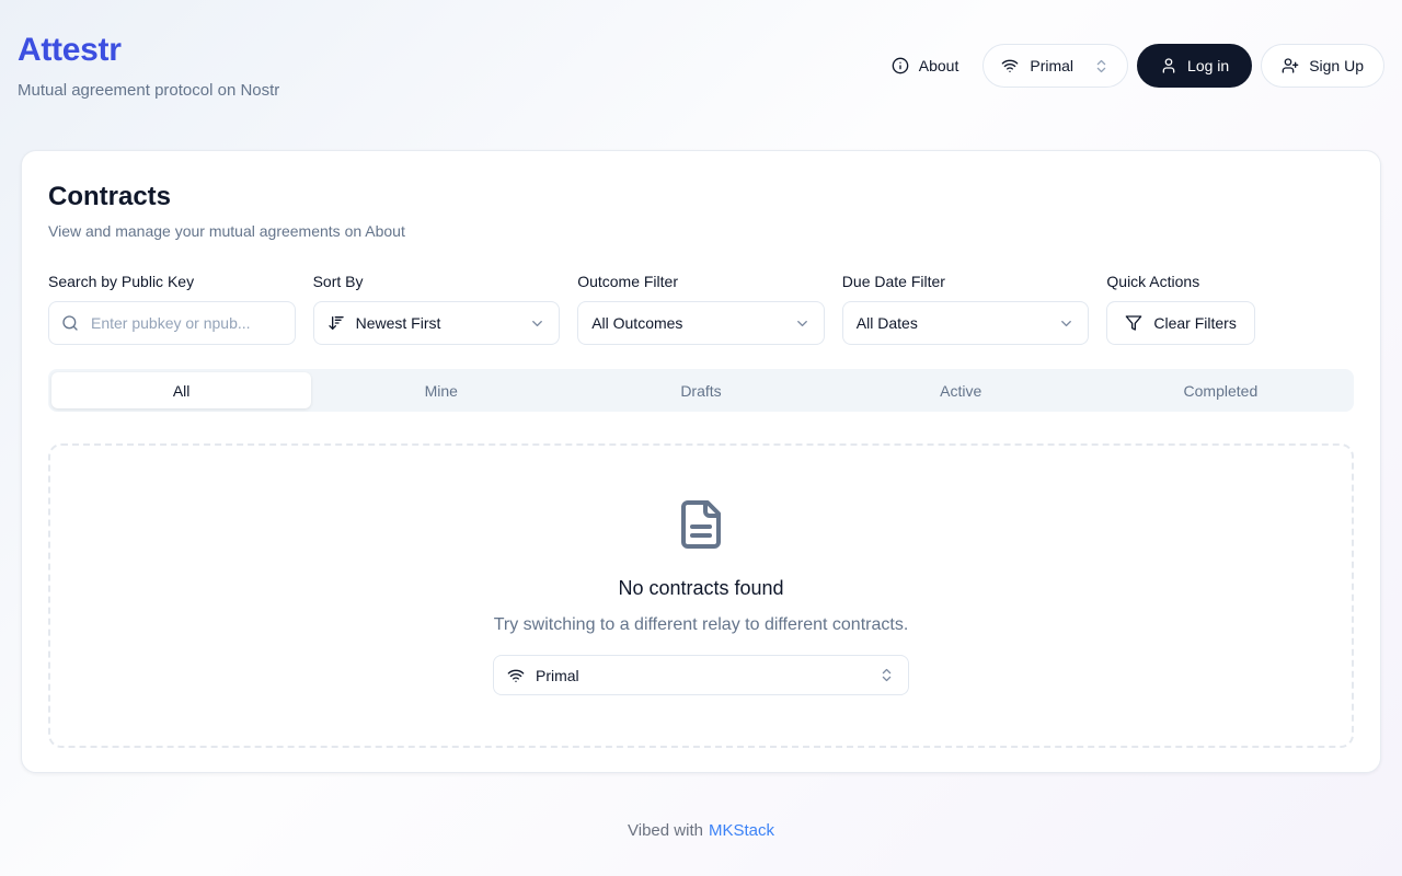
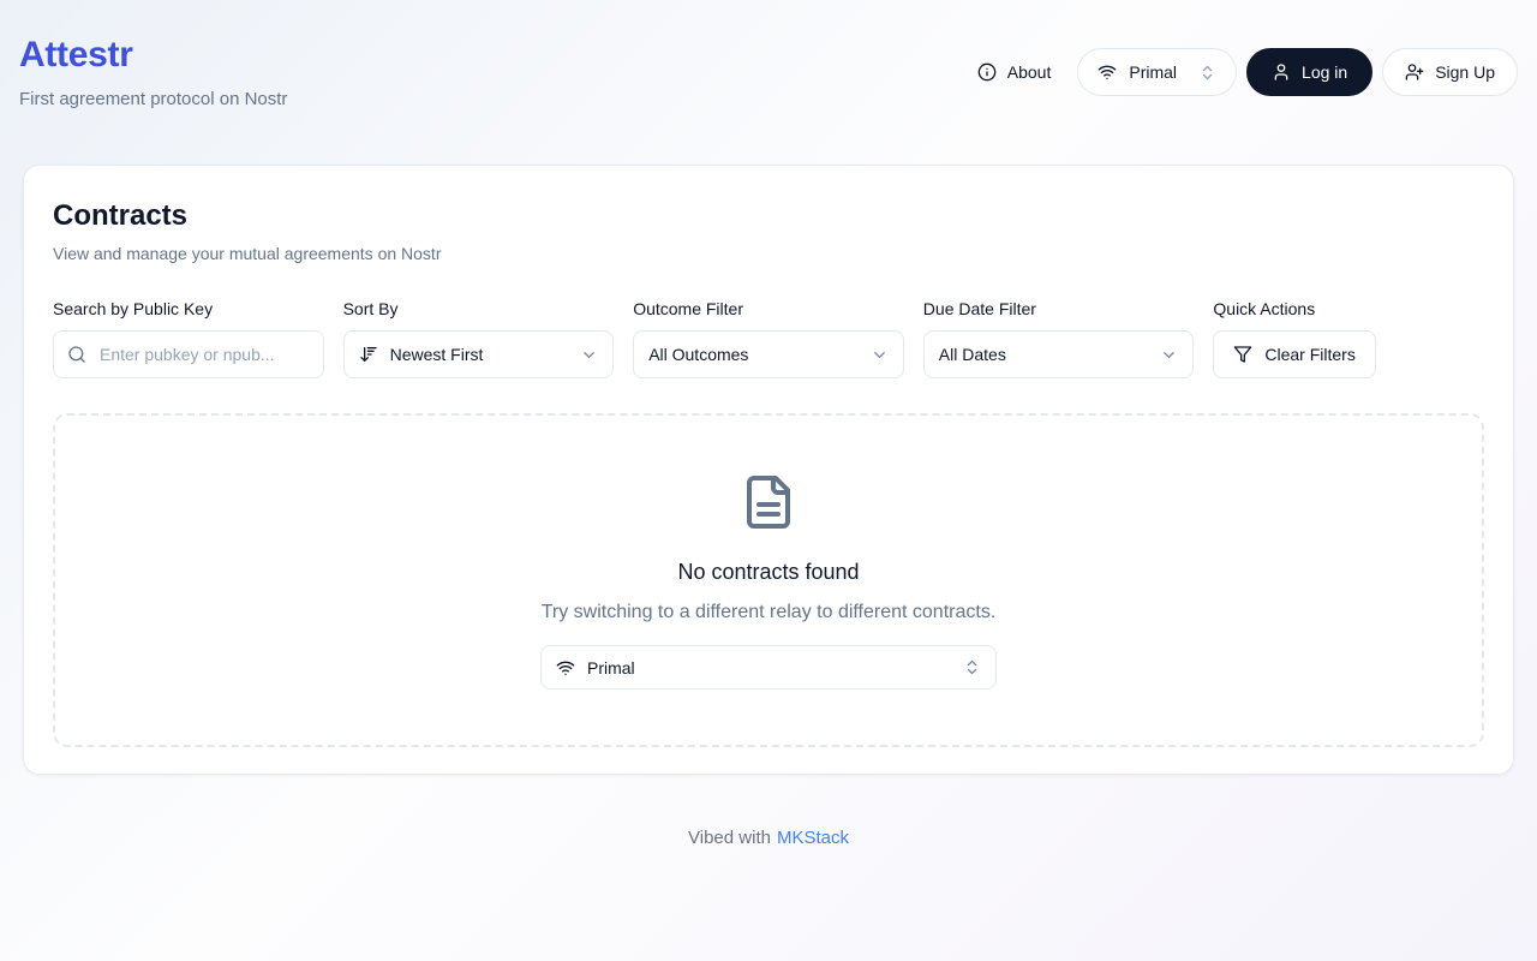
  Attestr
- Mutual agreement protocol on Nostr
+ First agreement protocol on Nostr
  About
  Primal
  Log in
  Sign Up
  Contracts
- View and manage your mutual agreements on About
+ View and manage your mutual agreements on Nostr
  Search by Public Key
  Enter pubkey or npub...
  Sort By
  Newest First
  Outcome Filter
  All Outcomes
  Due Date Filter
  All Dates
  Quick Actions
  Clear Filters
- All
- Mine
- Drafts
- Active
- Completed
  No contracts found
  Try switching to a different relay to different contracts.
  Primal
  Vibed with MKStack
